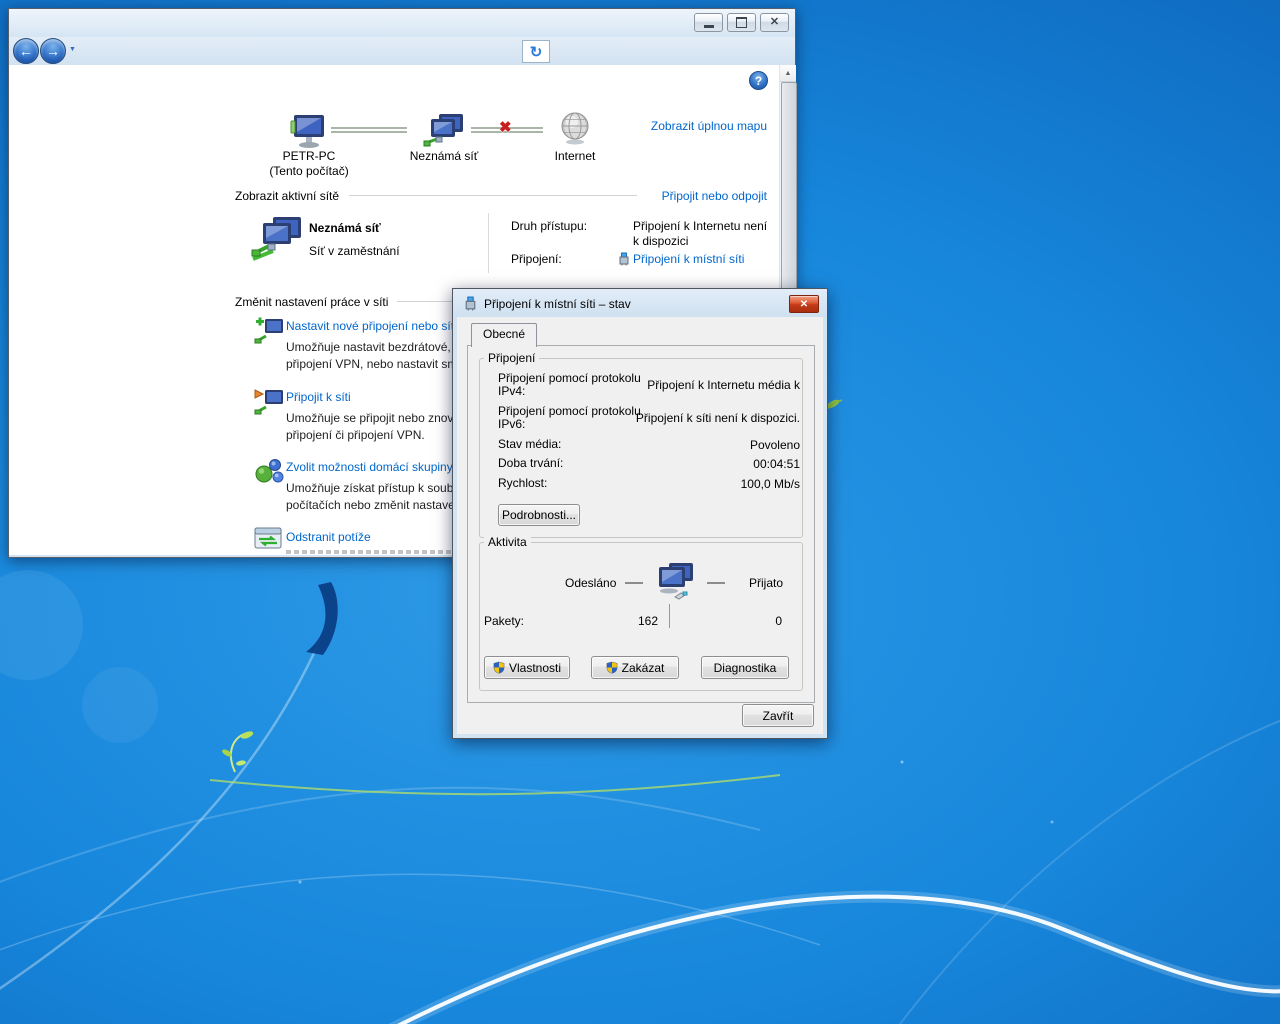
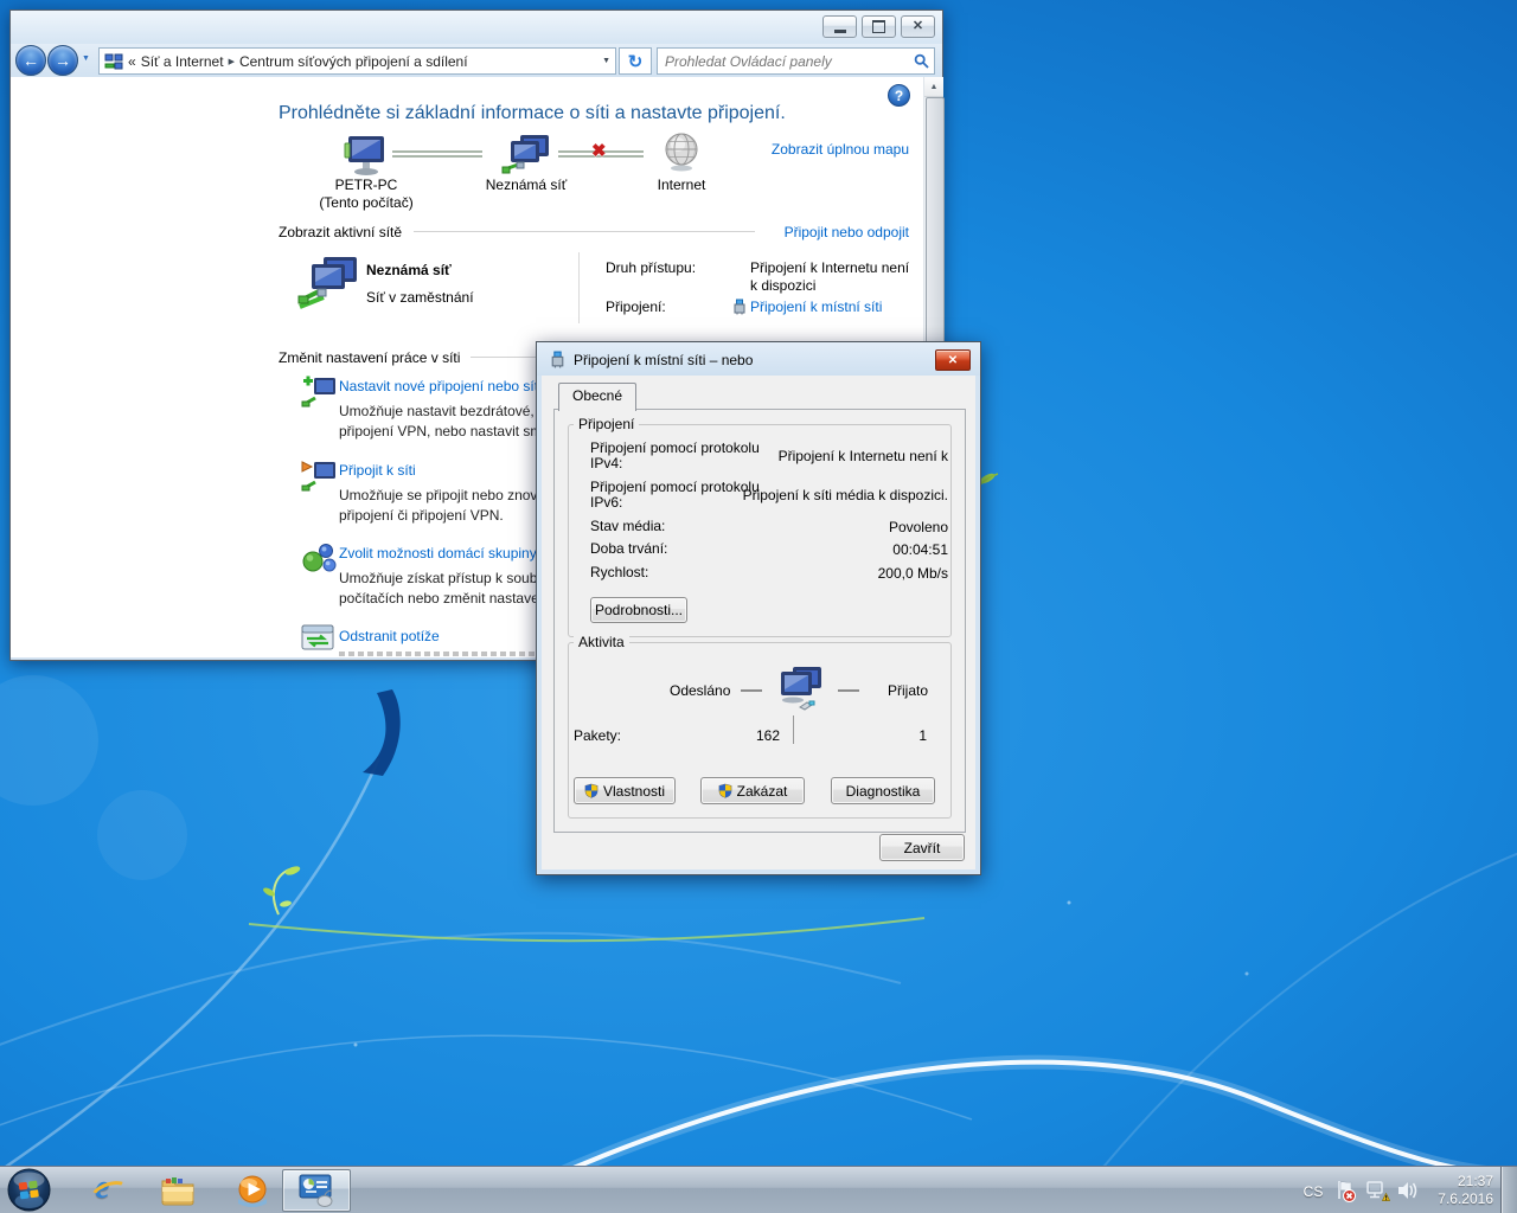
  ✕
  ←
  →
+ «
+ Síť a Internet
+ Centrum síťových připojení a sdílení
  ↻
+ Prohledat Ovládací panely
+ Prohlédněte si základní informace o síti a nastavte připojení.
  ?
  ✖
  PETR-PC
  (Tento počítač)
  Neznámá síť
  Internet
  Zobrazit úplnou mapu
  Zobrazit aktivní sítě
  Připojit nebo odpojit
  Neznámá síť
  Síť v zaměstnání
  Druh přístupu:
  Připojení k Internetu není
  k dispozici
  Připojení:
  Připojení k místní síti
  Změnit nastavení práce v síti
  Nastavit nové připojení nebo sí
  Umožňuje nastavit bezdrátové,
  připojení VPN, nebo nastavit s
  Připojit k síti
  Umožňuje se připojit nebo znov
  připojení či připojení VPN.
  Zvolit možnosti domácí skupiny
  Umožňuje získat přístup k soub
  počítačích nebo změnit nastav
  Odstranit potíže
- Připojení k místní síti – stav
+ Připojení k místní síti – nebo
  ✕
  Obecné
  Připojení
  Připojení pomocí protokolu
  IPv4:
- Připojení k Internetu média k
+ Připojení k Internetu není k
  Připojení pomocí protokolu
  IPv6:
- Připojení k síti není k dispozici.
+ Připojení k síti média k dispozici.
  Stav média:
  Povoleno
  Doba trvání:
  00:04:51
  Rychlost:
- 100,0 Mb/s
+ 200,0 Mb/s
  Podrobnosti...
  Aktivita
  Odesláno
  Přijato
  Pakety:
  162
- 0
+ 1
  Vlastnosti
  Zakázat
  Diagnostika
  Zavřít
+ e
+ CS
+ 21:37
+ 7.6.2016
